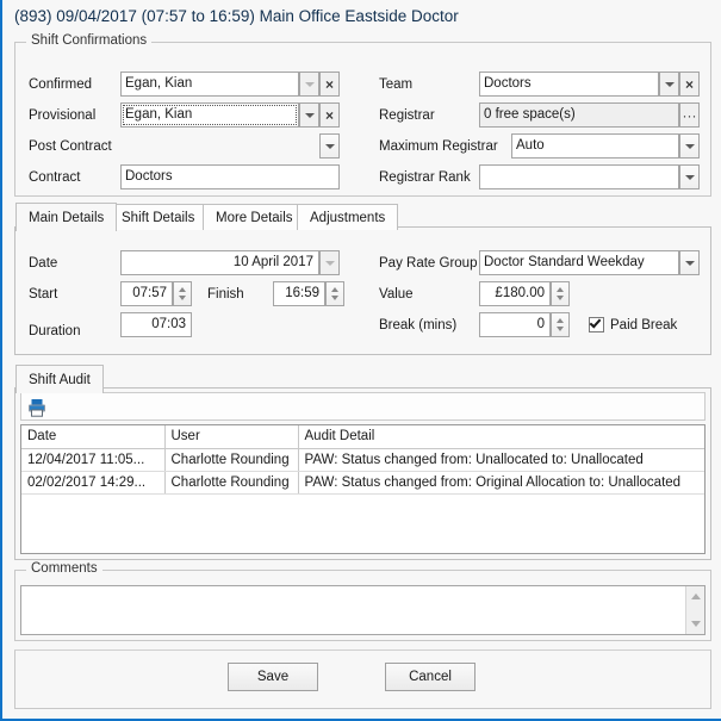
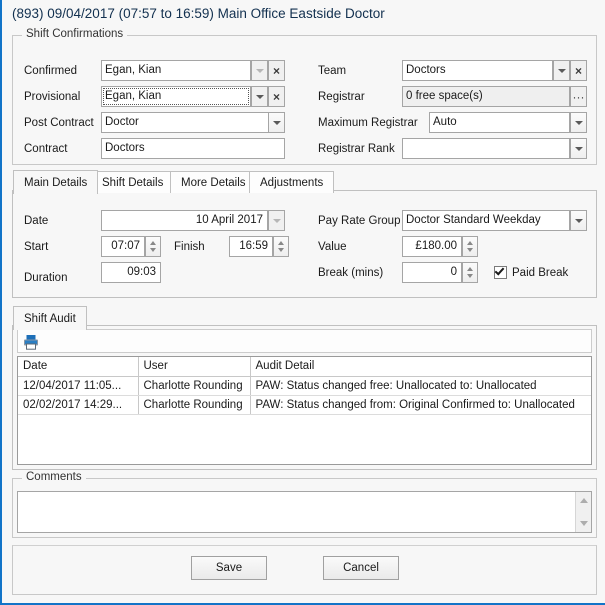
  (893) 09/04/2017 (07:57 to 16:59) Main Office Eastside Doctor
  Shift Confirmations
  Confirmed
  Egan, Kian
  ×
  Provisional
  Egan, Kian
  ×
  Post Contract
+ Doctor
  Contract
  Doctors
  Team
  Doctors
  ×
  Registrar
  0 free space(s)
  ···
  Maximum Registrar
  Auto
  Registrar Rank
  Main Details
  Shift Details
  More Details
  Adjustments
  Date
  10 April 2017
  Start
- 07:57
+ 07:07
  Finish
  16:59
  Duration
- 07:03
+ 09:03
  Pay Rate Group
  Doctor Standard Weekday
  Value
  £180.00
  Break (mins)
  0
  Paid Break
  Shift Audit
  Date	User	Audit Detail
- 12/04/2017 11:05...	Charlotte Rounding	PAW: Status changed from: Unallocated to: Unallocated
+ 12/04/2017 11:05...	Charlotte Rounding	PAW: Status changed free: Unallocated to: Unallocated
- 02/02/2017 14:29...	Charlotte Rounding	PAW: Status changed from: Original Allocation to: Unallocated
+ 02/02/2017 14:29...	Charlotte Rounding	PAW: Status changed from: Original Confirmed to: Unallocated
  Comments
  Save
  Cancel
